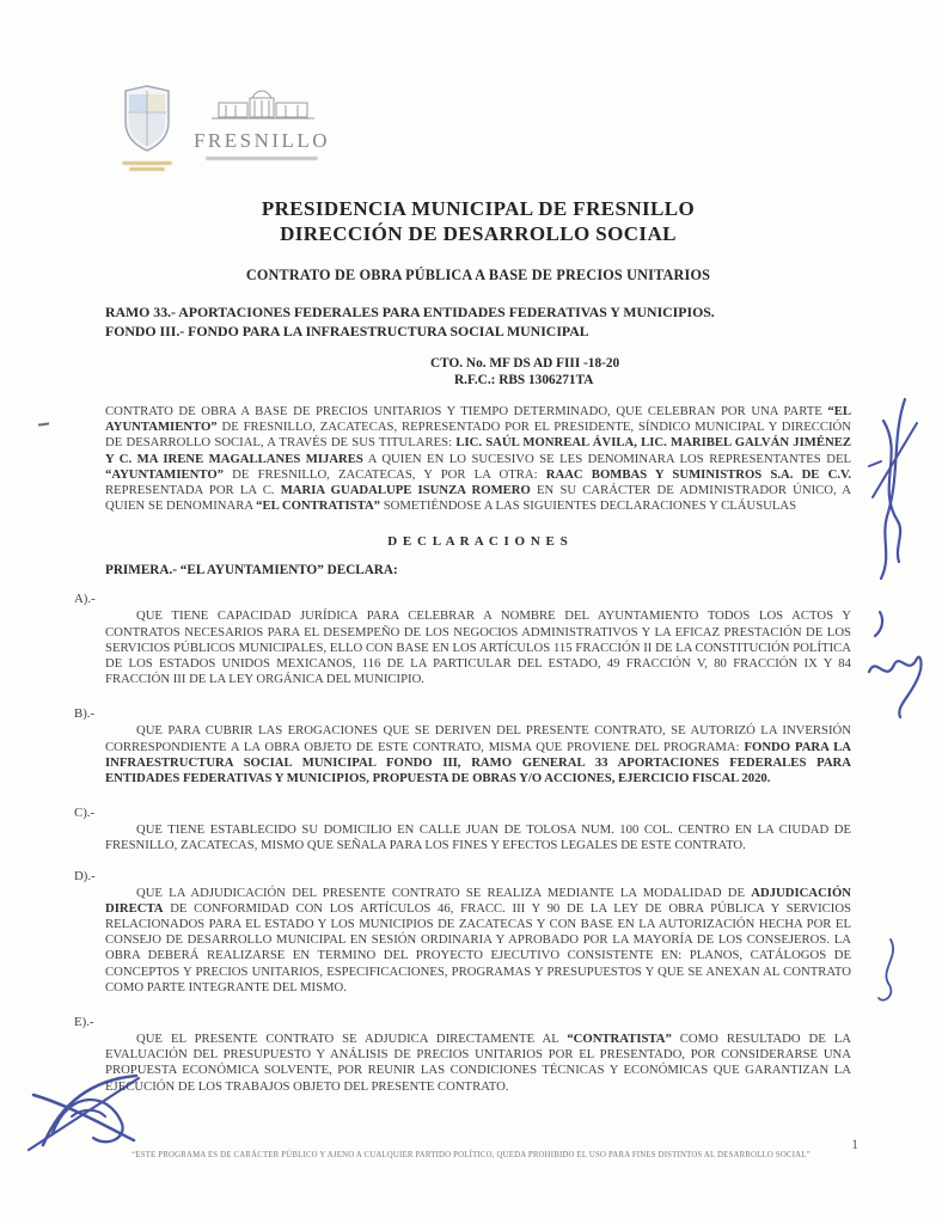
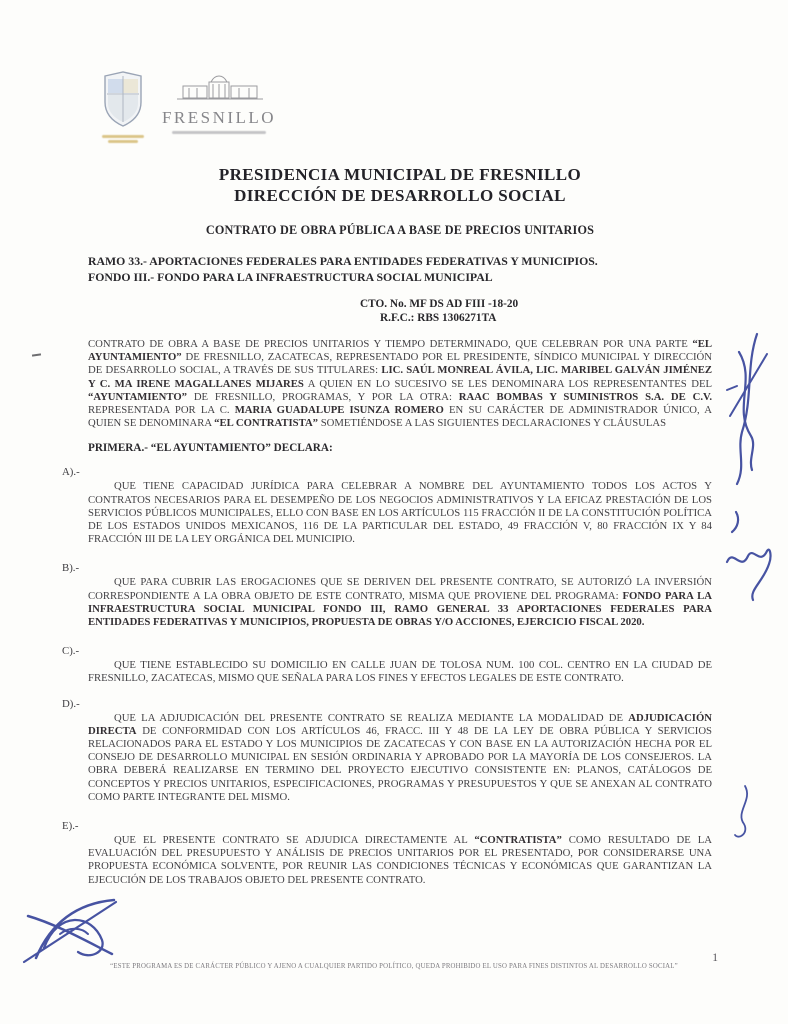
  FRESNILLO
  PRESIDENCIA MUNICIPAL DE FRESNILLO
  DIRECCIÓN DE DESARROLLO SOCIAL
  CONTRATO DE OBRA PÚBLICA A BASE DE PRECIOS UNITARIOS
  RAMO 33.- APORTACIONES FEDERALES PARA ENTIDADES FEDERATIVAS Y MUNICIPIOS.
  FONDO III.- FONDO PARA LA INFRAESTRUCTURA SOCIAL MUNICIPAL
  CTO. No. MF DS AD FIII -18-20
  R.F.C.: RBS 1306271TA
- CONTRATO DE OBRA A BASE DE PRECIOS UNITARIOS Y TIEMPO DETERMINADO, QUE CELEBRAN POR UNA PARTE “EL AYUNTAMIENTO” DE FRESNILLO, ZACATECAS, REPRESENTADO POR EL PRESIDENTE, SÍNDICO MUNICIPAL Y DIRECCIÓN DE DESARROLLO SOCIAL, A TRAVÉS DE SUS TITULARES: LIC. SAÚL MONREAL ÁVILA, LIC. MARIBEL GALVÁN JIMÉNEZ Y C. MA IRENE MAGALLANES MIJARES A QUIEN EN LO SUCESIVO SE LES DENOMINARA LOS REPRESENTANTES DEL “AYUNTAMIENTO” DE FRESNILLO, ZACATECAS, Y POR LA OTRA: RAAC BOMBAS Y SUMINISTROS S.A. DE C.V. REPRESENTADA POR LA C. MARIA GUADALUPE ISUNZA ROMERO EN SU CARÁCTER DE ADMINISTRADOR ÚNICO, A QUIEN SE DENOMINARA “EL CONTRATISTA” SOMETIÉNDOSE A LAS SIGUIENTES DECLARACIONES Y CLÁUSULAS
+ CONTRATO DE OBRA A BASE DE PRECIOS UNITARIOS Y TIEMPO DETERMINADO, QUE CELEBRAN POR UNA PARTE “EL AYUNTAMIENTO” DE FRESNILLO, ZACATECAS, REPRESENTADO POR EL PRESIDENTE, SÍNDICO MUNICIPAL Y DIRECCIÓN DE DESARROLLO SOCIAL, A TRAVÉS DE SUS TITULARES: LIC. SAÚL MONREAL ÁVILA, LIC. MARIBEL GALVÁN JIMÉNEZ Y C. MA IRENE MAGALLANES MIJARES A QUIEN EN LO SUCESIVO SE LES DENOMINARA LOS REPRESENTANTES DEL “AYUNTAMIENTO” DE FRESNILLO, PROGRAMAS, Y POR LA OTRA: RAAC BOMBAS Y SUMINISTROS S.A. DE C.V. REPRESENTADA POR LA C. MARIA GUADALUPE ISUNZA ROMERO EN SU CARÁCTER DE ADMINISTRADOR ÚNICO, A QUIEN SE DENOMINARA “EL CONTRATISTA” SOMETIÉNDOSE A LAS SIGUIENTES DECLARACIONES Y CLÁUSULAS
- D E C L A R A C I O N E S
  PRIMERA.- “EL AYUNTAMIENTO” DECLARA:
  A).-
  QUE TIENE CAPACIDAD JURÍDICA PARA CELEBRAR A NOMBRE DEL AYUNTAMIENTO TODOS LOS ACTOS Y CONTRATOS NECESARIOS PARA EL DESEMPEÑO DE LOS NEGOCIOS ADMINISTRATIVOS Y LA EFICAZ PRESTACIÓN DE LOS SERVICIOS PÚBLICOS MUNICIPALES, ELLO CON BASE EN LOS ARTÍCULOS 115 FRACCIÓN II DE LA CONSTITUCIÓN POLÍTICA DE LOS ESTADOS UNIDOS MEXICANOS, 116 DE LA PARTICULAR DEL ESTADO, 49 FRACCIÓN V, 80 FRACCIÓN IX Y 84 FRACCIÓN III DE LA LEY ORGÁNICA DEL MUNICIPIO.
  B).-
  QUE PARA CUBRIR LAS EROGACIONES QUE SE DERIVEN DEL PRESENTE CONTRATO, SE AUTORIZÓ LA INVERSIÓN CORRESPONDIENTE A LA OBRA OBJETO DE ESTE CONTRATO, MISMA QUE PROVIENE DEL PROGRAMA: FONDO PARA LA INFRAESTRUCTURA SOCIAL MUNICIPAL FONDO III, RAMO GENERAL 33 APORTACIONES FEDERALES PARA ENTIDADES FEDERATIVAS Y MUNICIPIOS, PROPUESTA DE OBRAS Y/O ACCIONES, EJERCICIO FISCAL 2020.
  C).-
  QUE TIENE ESTABLECIDO SU DOMICILIO EN CALLE JUAN DE TOLOSA NUM. 100 COL. CENTRO EN LA CIUDAD DE FRESNILLO, ZACATECAS, MISMO QUE SEÑALA PARA LOS FINES Y EFECTOS LEGALES DE ESTE CONTRATO.
  D).-
- QUE LA ADJUDICACIÓN DEL PRESENTE CONTRATO SE REALIZA MEDIANTE LA MODALIDAD DE ADJUDICACIÓN DIRECTA DE CONFORMIDAD CON LOS ARTÍCULOS 46, FRACC. III Y 90 DE LA LEY DE OBRA PÚBLICA Y SERVICIOS RELACIONADOS PARA EL ESTADO Y LOS MUNICIPIOS DE ZACATECAS Y CON BASE EN LA AUTORIZACIÓN HECHA POR EL CONSEJO DE DESARROLLO MUNICIPAL EN SESIÓN ORDINARIA Y APROBADO POR LA MAYORÍA DE LOS CONSEJEROS. LA OBRA DEBERÁ REALIZARSE EN TERMINO DEL PROYECTO EJECUTIVO CONSISTENTE EN: PLANOS, CATÁLOGOS DE CONCEPTOS Y PRECIOS UNITARIOS, ESPECIFICACIONES, PROGRAMAS Y PRESUPUESTOS Y QUE SE ANEXAN AL CONTRATO COMO PARTE INTEGRANTE DEL MISMO.
+ QUE LA ADJUDICACIÓN DEL PRESENTE CONTRATO SE REALIZA MEDIANTE LA MODALIDAD DE ADJUDICACIÓN DIRECTA DE CONFORMIDAD CON LOS ARTÍCULOS 46, FRACC. III Y 48 DE LA LEY DE OBRA PÚBLICA Y SERVICIOS RELACIONADOS PARA EL ESTADO Y LOS MUNICIPIOS DE ZACATECAS Y CON BASE EN LA AUTORIZACIÓN HECHA POR EL CONSEJO DE DESARROLLO MUNICIPAL EN SESIÓN ORDINARIA Y APROBADO POR LA MAYORÍA DE LOS CONSEJEROS. LA OBRA DEBERÁ REALIZARSE EN TERMINO DEL PROYECTO EJECUTIVO CONSISTENTE EN: PLANOS, CATÁLOGOS DE CONCEPTOS Y PRECIOS UNITARIOS, ESPECIFICACIONES, PROGRAMAS Y PRESUPUESTOS Y QUE SE ANEXAN AL CONTRATO COMO PARTE INTEGRANTE DEL MISMO.
  E).-
  QUE EL PRESENTE CONTRATO SE ADJUDICA DIRECTAMENTE AL “CONTRATISTA” COMO RESULTADO DE LA EVALUACIÓN DEL PRESUPUESTO Y ANÁLISIS DE PRECIOS UNITARIOS POR EL PRESENTADO, POR CONSIDERARSE UNA PROPUESTA ECONÓMICA SOLVENTE, POR REUNIR LAS CONDICIONES TÉCNICAS Y ECONÓMICAS QUE GARANTIZAN LA EJECUCIÓN DE LOS TRABAJOS OBJETO DEL PRESENTE CONTRATO.
  1
